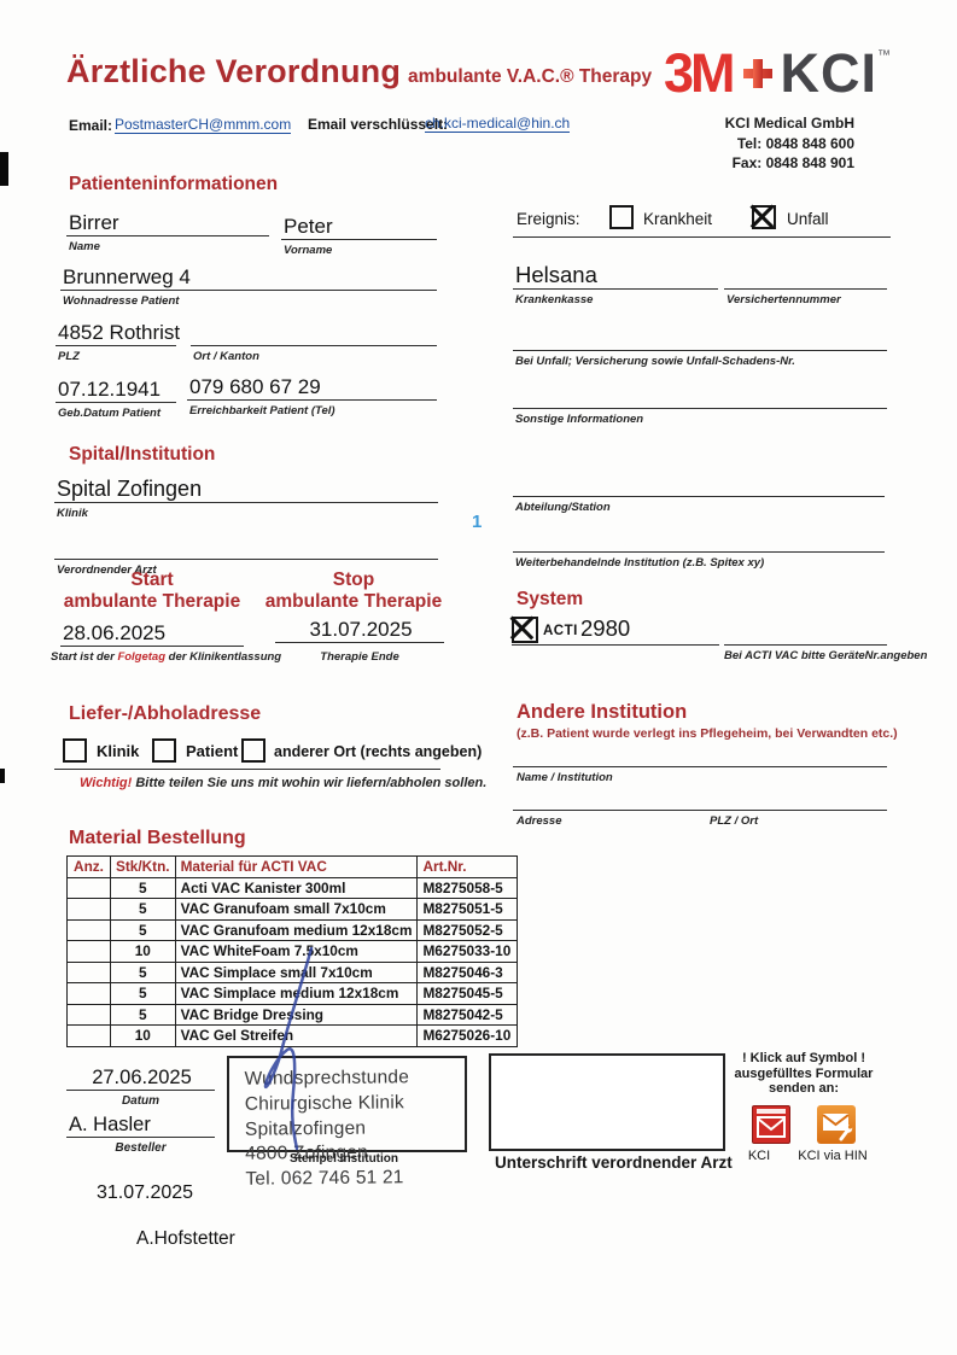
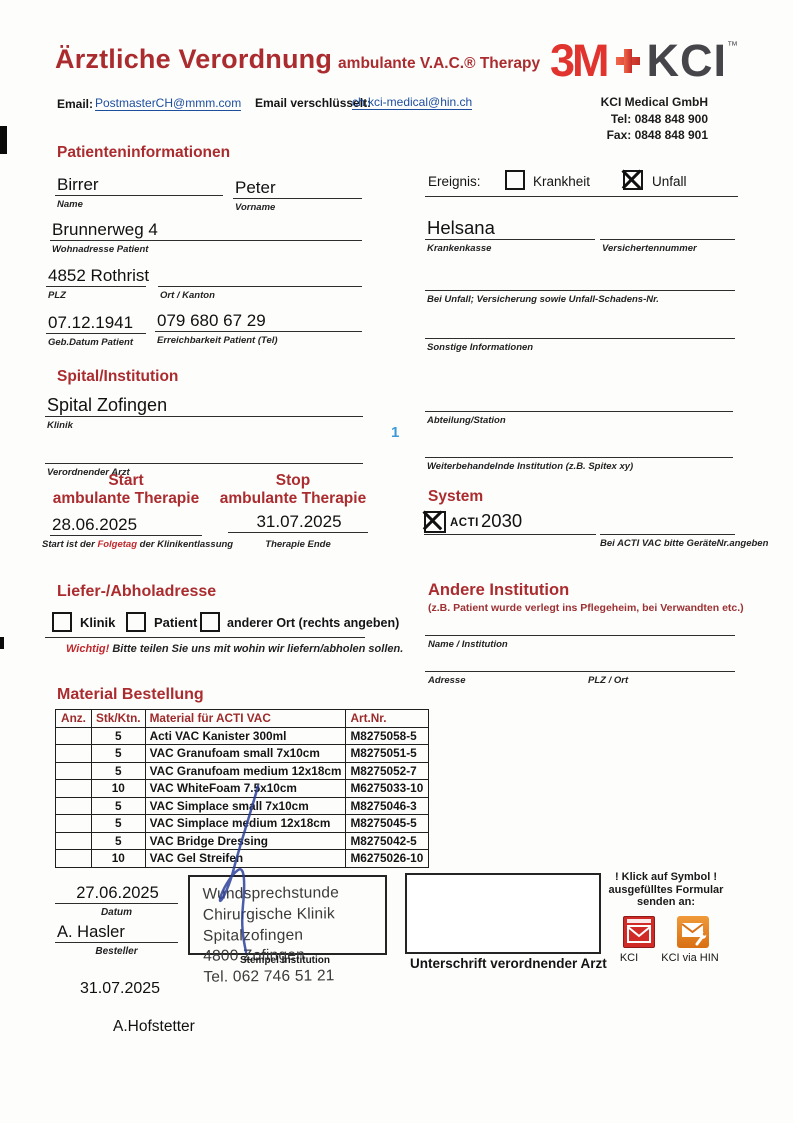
  Ärztliche Verordnung ambulante V.A.C.® Therapy
  3M
  KCI
  ™
  KCI Medical GmbH
- Tel: 0848 848 600
+ Tel: 0848 848 900
  Fax: 0848 848 901
  Email:
  PostmasterCH@mmm.com
  Email verschlüsselt:
  ch.kci-medical@hin.ch
  Patienteninformationen
  Birrer
  Name
  Peter
  Vorname
  Brunnerweg 4
  Wohnadresse Patient
  4852 Rothrist
  PLZ
  Ort / Kanton
  07.12.1941
  Geb.Datum Patient
  079 680 67 29
  Erreichbarkeit Patient (Tel)
  Ereignis:
  Krankheit
  Unfall
  Helsana
  Krankenkasse
  Versichertennummer
  Bei Unfall; Versicherung sowie Unfall-Schadens-Nr.
  Sonstige Informationen
  Spital/Institution
  Spital Zofingen
  Klinik
  Verordnender Arzt
  Abteilung/Station
  Weiterbehandelnde Institution (z.B. Spitex xy)
  1
  Start
  ambulante Therapie
  28.06.2025
  Start ist der Folgetag der Klinikentlassung
  Stop
  ambulante Therapie
  31.07.2025
  Therapie Ende
  System
  ACTI
- 2980
+ 2030
  Bei ACTI VAC bitte GeräteNr.angeben
  Liefer-/Abholadresse
  Klinik
  Patient
  anderer Ort (rechts angeben)
  Wichtig! Bitte teilen Sie uns mit wohin wir liefern/abholen sollen.
  Andere Institution
  (z.B. Patient wurde verlegt ins Pflegeheim, bei Verwandten etc.)
  Name / Institution
  Adresse
  PLZ / Ort
  Material Bestellung
  Anz.	Stk/Ktn.	Material für ACTI VAC	Art.Nr.
  	5	Acti VAC Kanister 300ml	M8275058-5
  	5	VAC Granufoam small 7x10cm	M8275051-5
- 	5	VAC Granufoam medium 12x18cm	M8275052-5
+ 	5	VAC Granufoam medium 12x18cm	M8275052-7
  	10	VAC WhiteFoam 7.5x10cm	M6275033-10
  	5	VAC Simplace small 7x10cm	M8275046-3
  	5	VAC Simplace medium 12x18cm	M8275045-5
  	5	VAC Bridge Dressing	M8275042-5
  	10	VAC Gel Streifen	M6275026-10
  27.06.2025
  Datum
  A. Hasler
  Besteller
  31.07.2025
  A.Hofstetter
  Wundsprechstunde
  Chirurgische Klinik
  Spitalzofingen
  4800 Zofingen
  Tel. 062 746 51 21
  Stempel Institution
  Unterschrift verordnender Arzt
  ! Klick auf Symbol !
  ausgefülltes Formular senden an:
  KCI
  KCI via HIN
